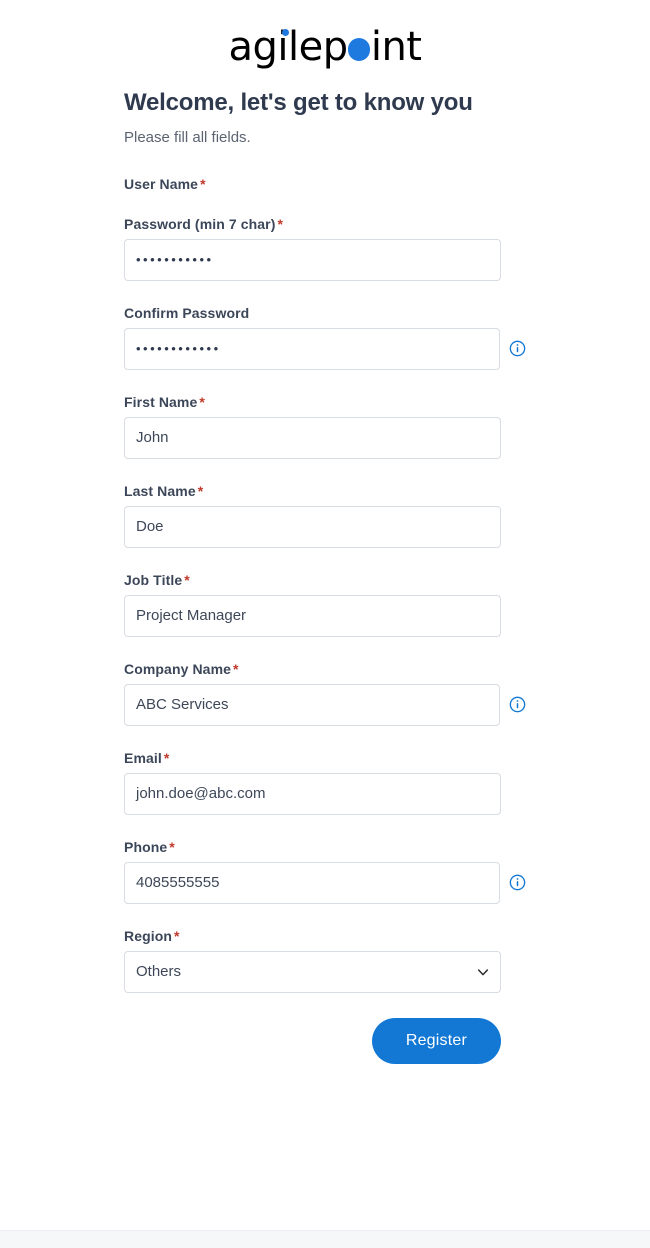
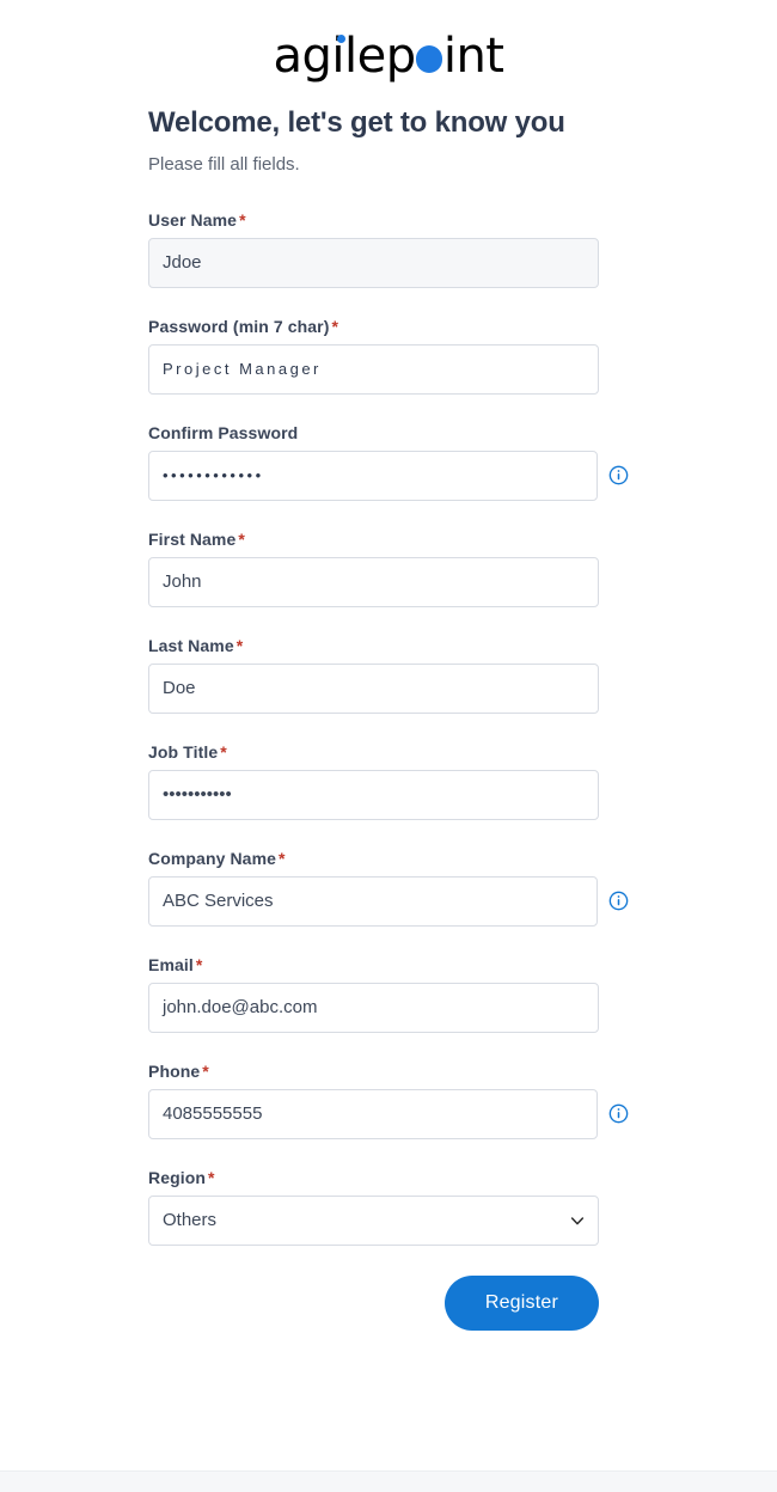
  agilep int
  Welcome, let's get to know you
  Please fill all fields.
  User Name *
+ Jdoe
  Password (min 7 char) *
- •••••••••••
+ Project Manager
  Confirm Password
  ••••••••••••
  First Name *
  John
  Last Name *
  Doe
  Job Title *
- Project Manager
+ •••••••••••
  Company Name *
  ABC Services
  Email *
  john.doe@abc.com
  Phone *
  4085555555
  Region *
  Others
  Register
